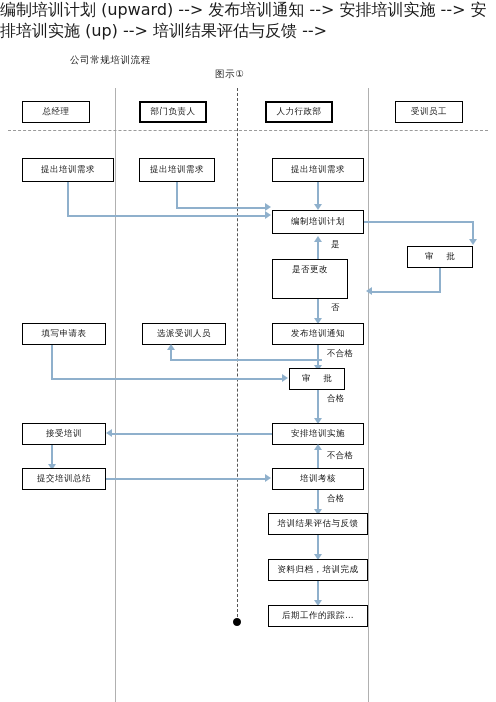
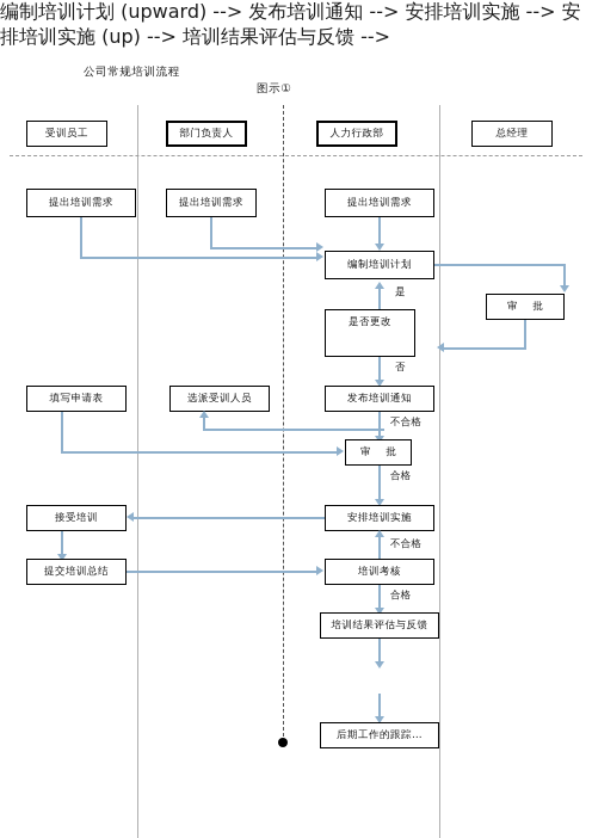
  公司常规培训流程
  图示①
- 总经理
+ 受训员工
  部门负责人
  人力行政部
- 受训员工
+ 总经理
  提出培训需求
  提出培训需求
  提出培训需求
  编制培训计划
  审 批
  是否更改
  编制培训计划 (upward) -->
  是
  发布培训通知 -->
  否
  填写申请表
  选派受训人员
  发布培训通知
  不合格
  审 批
  安排培训实施 -->
  合格
  接受培训
  安排培训实施
  提交培训总结
  培训考核
  安排培训实施 (up) -->
  不合格
  培训结果评估与反馈 -->
  合格
  培训结果评估与反馈
- 资料归档，培训完成
  后期工作的跟踪…
